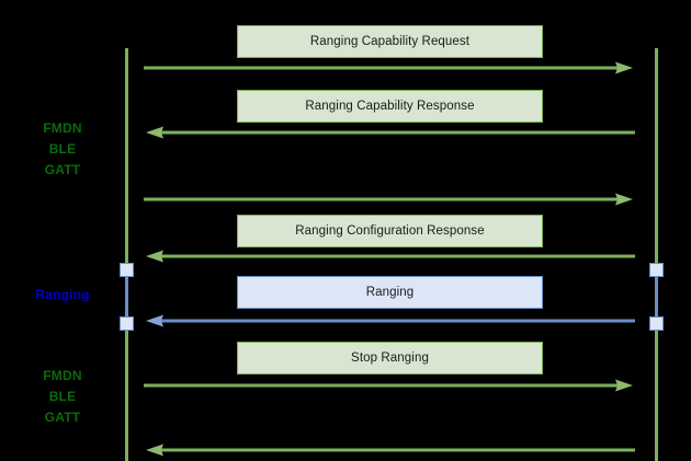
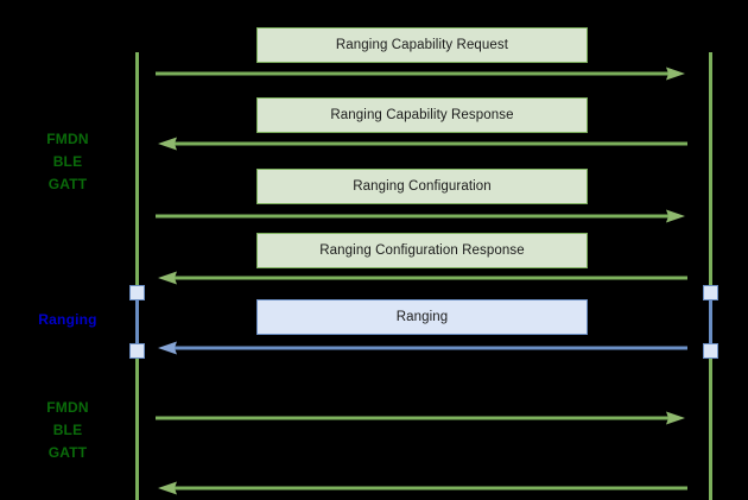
  FMDN
  BLE
  GATT
  Ranging
  FMDN
  BLE
  GATT
  Ranging Capability Request
  Ranging Capability Response
+ Ranging Configuration
  Ranging Configuration Response
  Ranging
- Stop Ranging
